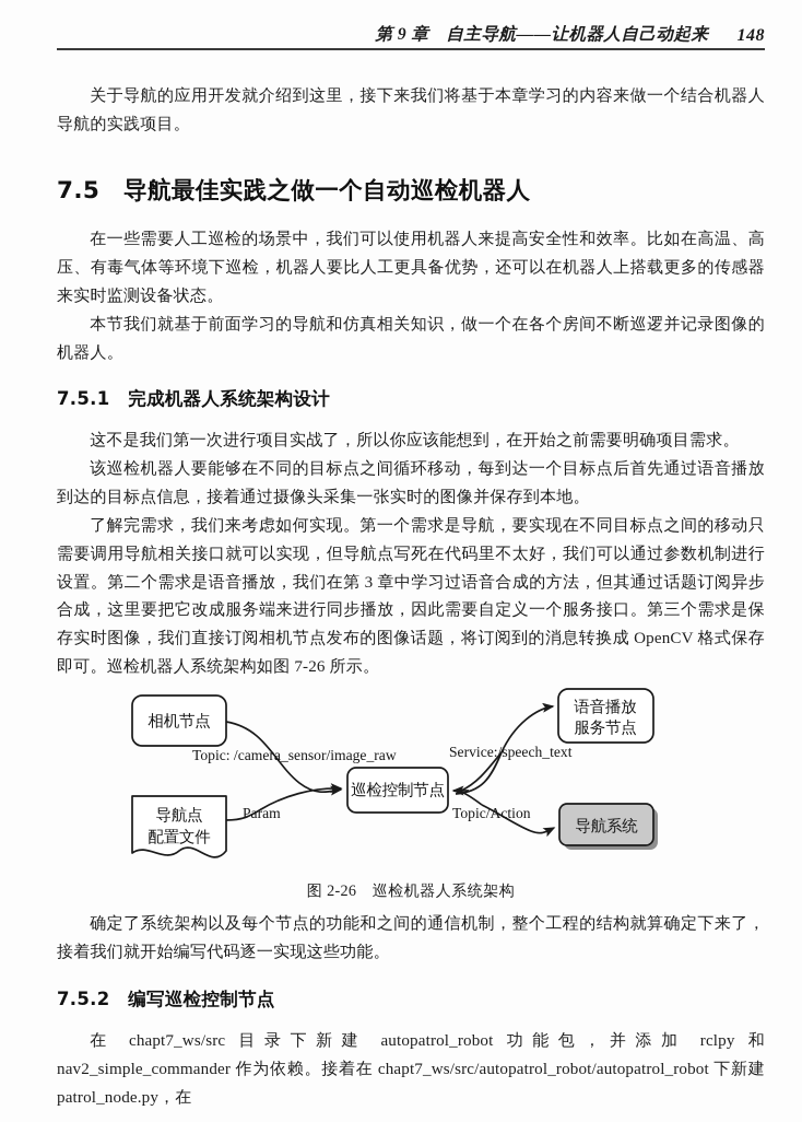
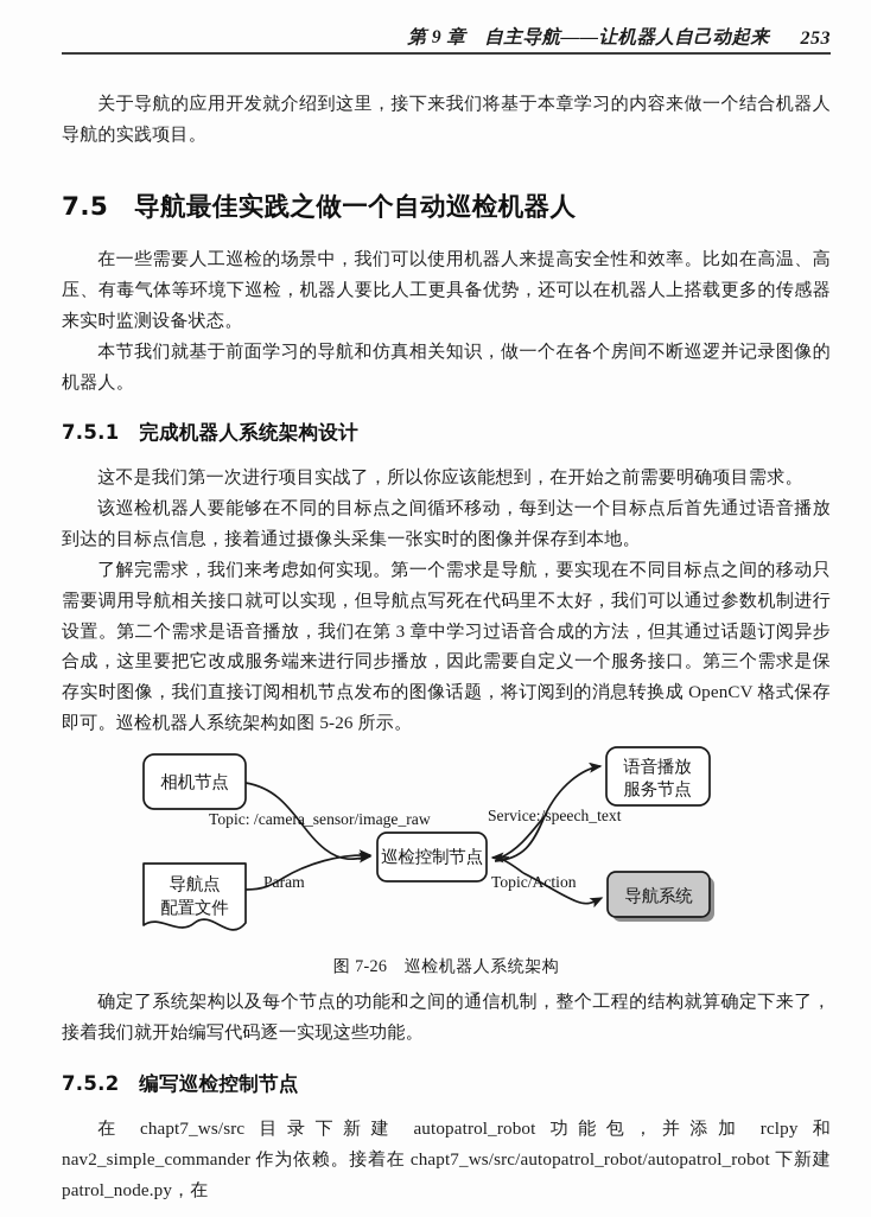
  第 9 章 自主导航——让机器人自己动起来
- 148
+ 253
  关于导航的应用开发就介绍到这里，接下来我们将基于本章学习的内容来做一个结合机器人导航的实践项目。
  7.5 导航最佳实践之做一个自动巡检机器人
  在一些需要人工巡检的场景中，我们可以使用机器人来提高安全性和效率。比如在高温、高压、有毒气体等环境下巡检，机器人要比人工更具备优势，还可以在机器人上搭载更多的传感器来实时监测设备状态。
  本节我们就基于前面学习的导航和仿真相关知识，做一个在各个房间不断巡逻并记录图像的机器人。
  7.5.1 完成机器人系统架构设计
  这不是我们第一次进行项目实战了，所以你应该能想到，在开始之前需要明确项目需求。
  该巡检机器人要能够在不同的目标点之间循环移动，每到达一个目标点后首先通过语音播放到达的目标点信息，接着通过摄像头采集一张实时的图像并保存到本地。
- 了解完需求，我们来考虑如何实现。第一个需求是导航，要实现在不同目标点之间的移动只需要调用导航相关接口就可以实现，但导航点写死在代码里不太好，我们可以通过参数机制进行设置。第二个需求是语音播放，我们在第 3 章中学习过语音合成的方法，但其通过话题订阅异步合成，这里要把它改成服务端来进行同步播放，因此需要自定义一个服务接口。第三个需求是保存实时图像，我们直接订阅相机节点发布的图像话题，将订阅到的消息转换成 OpenCV 格式保存即可。巡检机器人系统架构如图 7-26 所示。
+ 了解完需求，我们来考虑如何实现。第一个需求是导航，要实现在不同目标点之间的移动只需要调用导航相关接口就可以实现，但导航点写死在代码里不太好，我们可以通过参数机制进行设置。第二个需求是语音播放，我们在第 3 章中学习过语音合成的方法，但其通过话题订阅异步合成，这里要把它改成服务端来进行同步播放，因此需要自定义一个服务接口。第三个需求是保存实时图像，我们直接订阅相机节点发布的图像话题，将订阅到的消息转换成 OpenCV 格式保存即可。巡检机器人系统架构如图 5-26 所示。
  相机节点
  导航点
  配置文件
  巡检控制节点
  语音播放
  服务节点
  导航系统
  Topic: /camera_sensor/image_raw
  Param
  Service:/speech_text
  Topic/Action
- 图 2-26 巡检机器人系统架构
+ 图 7-26 巡检机器人系统架构
  确定了系统架构以及每个节点的功能和之间的通信机制，整个工程的结构就算确定下来了，接着我们就开始编写代码逐一实现这些功能。
  7.5.2 编写巡检控制节点
  在 chapt7_ws/src 目录下新建 autopatrol_robot 功能包，并添加 rclpy 和 nav2_simple_commander 作为依赖。接着在 chapt7_ws/src/autopatrol_robot/autopatrol_robot 下新建 patrol_node.py，在
